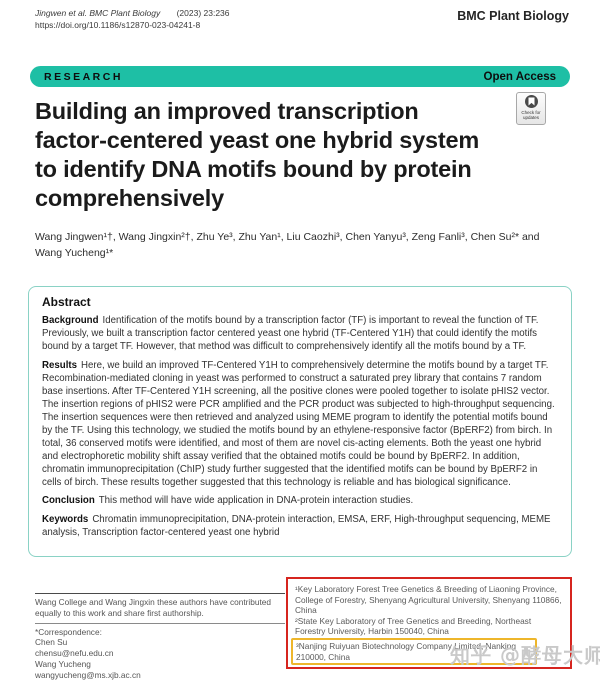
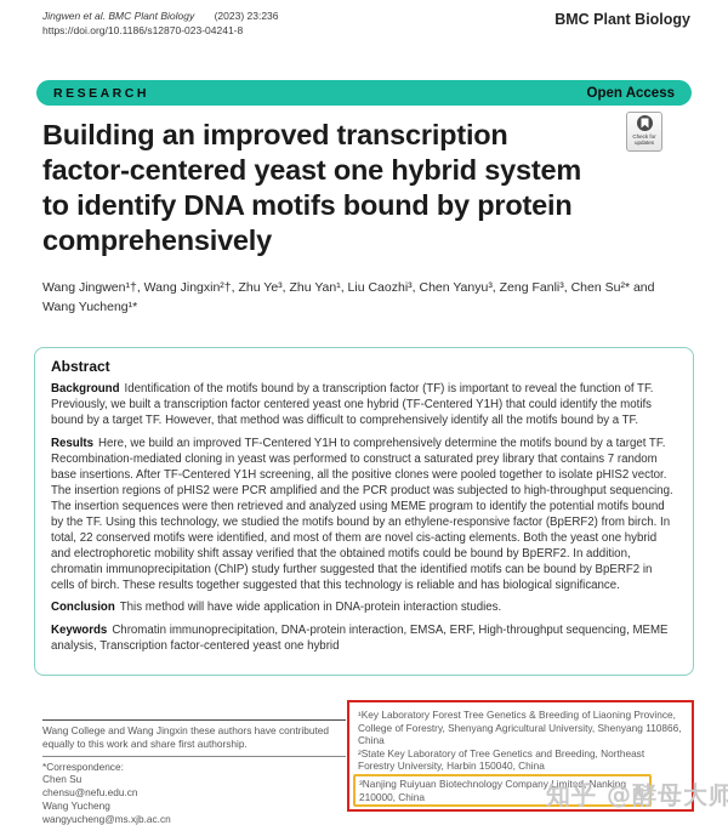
  Jingwen et al. BMC Plant Biology (2023) 23:236
  https://doi.org/10.1186/s12870-023-04241-8
  BMC Plant Biology
  RESEARCH
  Open Access
  Building an improved transcription
  factor-centered yeast one hybrid system
  to identify DNA motifs bound by protein
  comprehensively
  Wang Jingwen¹†, Wang Jingxin²†, Zhu Ye³, Zhu Yan¹, Liu Caozhi³, Chen Yanyu³, Zeng Fanli³, Chen Su²* and
  Wang Yucheng¹*
  Abstract
  Background Identification of the motifs bound by a transcription factor (TF) is important to reveal the function of TF. Previously, we built a transcription factor centered yeast one hybrid (TF-Centered Y1H) that could identify the motifs bound by a target TF. However, that method was difficult to comprehensively identify all the motifs bound by a TF.
- Results Here, we build an improved TF-Centered Y1H to comprehensively determine the motifs bound by a target TF. Recombination-mediated cloning in yeast was performed to construct a saturated prey library that contains 7 random base insertions. After TF-Centered Y1H screening, all the positive clones were pooled together to isolate pHIS2 vector. The insertion regions of pHIS2 were PCR amplified and the PCR product was subjected to high-throughput sequencing. The insertion sequences were then retrieved and analyzed using MEME program to identify the potential motifs bound by the TF. Using this technology, we studied the motifs bound by an ethylene-responsive factor (BpERF2) from birch. In total, 36 conserved motifs were identified, and most of them are novel cis-acting elements. Both the yeast one hybrid and electrophoretic mobility shift assay verified that the obtained motifs could be bound by BpERF2. In addition, chromatin immunoprecipitation (ChIP) study further suggested that the identified motifs can be bound by BpERF2 in cells of birch. These results together suggested that this technology is reliable and has biological significance.
+ Results Here, we build an improved TF-Centered Y1H to comprehensively determine the motifs bound by a target TF. Recombination-mediated cloning in yeast was performed to construct a saturated prey library that contains 7 random base insertions. After TF-Centered Y1H screening, all the positive clones were pooled together to isolate pHIS2 vector. The insertion regions of pHIS2 were PCR amplified and the PCR product was subjected to high-throughput sequencing. The insertion sequences were then retrieved and analyzed using MEME program to identify the potential motifs bound by the TF. Using this technology, we studied the motifs bound by an ethylene-responsive factor (BpERF2) from birch. In total, 22 conserved motifs were identified, and most of them are novel cis-acting elements. Both the yeast one hybrid and electrophoretic mobility shift assay verified that the obtained motifs could be bound by BpERF2. In addition, chromatin immunoprecipitation (ChIP) study further suggested that the identified motifs can be bound by BpERF2 in cells of birch. These results together suggested that this technology is reliable and has biological significance.
  Conclusion This method will have wide application in DNA-protein interaction studies.
  Keywords Chromatin immunoprecipitation, DNA-protein interaction, EMSA, ERF, High-throughput sequencing, MEME analysis, Transcription factor-centered yeast one hybrid
  Wang College and Wang Jingxin these authors have contributed equally to this work and share first authorship.
  *Correspondence:
  Chen Su
  chensu@nefu.edu.cn
  Wang Yucheng
  wangyucheng@ms.xjb.ac.cn
  ¹Key Laboratory Forest Tree Genetics & Breeding of Liaoning Province, College of Forestry, Shenyang Agricultural University, Shenyang 110866, China
  ²State Key Laboratory of Tree Genetics and Breeding, Northeast Forestry University, Harbin 150040, China
  ³Nanjing Ruiyuan Biotechnology Company Limited, Nanking 210000, China
  知乎 @酵母大师
